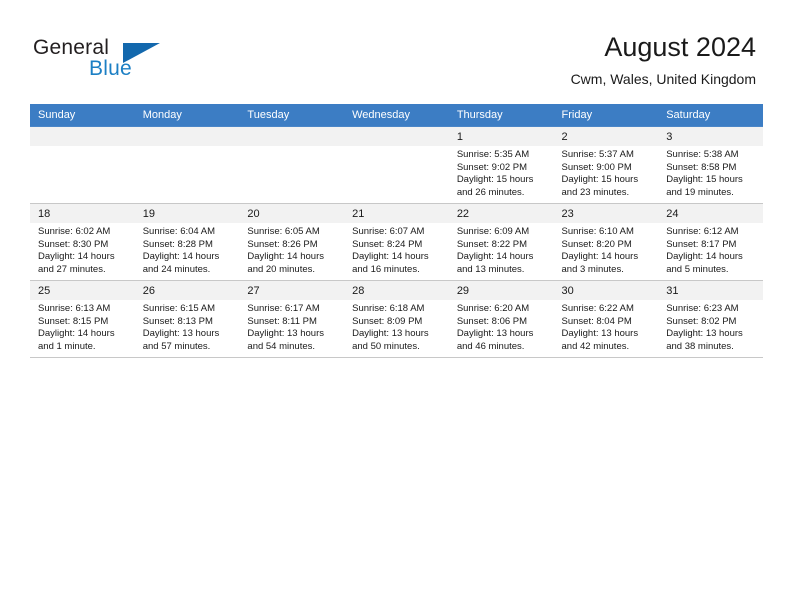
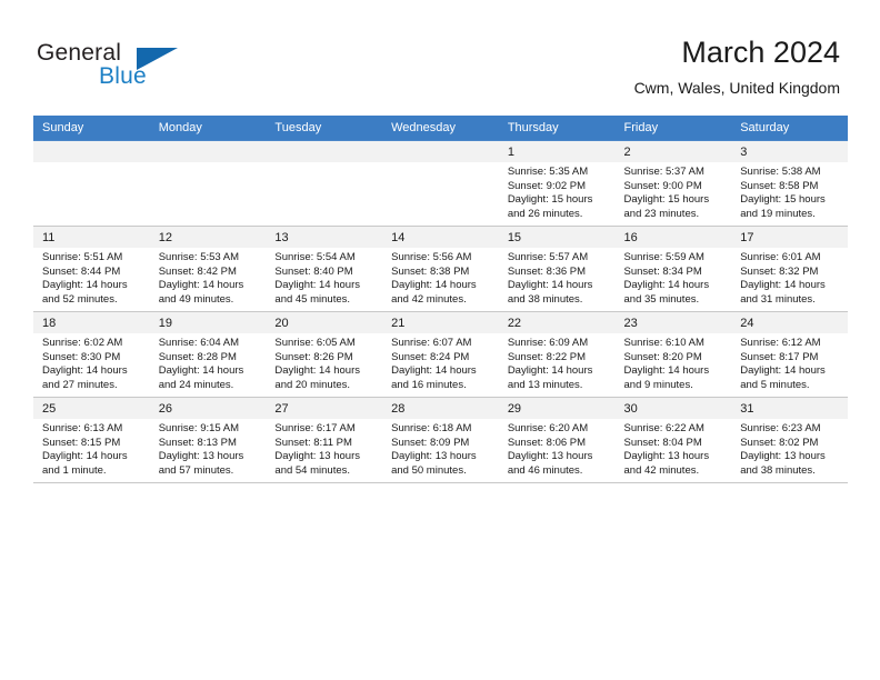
  General
  Blue
- August 2024
+ March 2024
  Cwm, Wales, United Kingdom
  Sunday	Monday	Tuesday	Wednesday	Thursday	Friday	Saturday
  				1Sunrise: 5:35 AMSunset: 9:02 PMDaylight: 15 hoursand 26 minutes.	2Sunrise: 5:37 AMSunset: 9:00 PMDaylight: 15 hoursand 23 minutes.	3Sunrise: 5:38 AMSunset: 8:58 PMDaylight: 15 hoursand 19 minutes.
+ 11Sunrise: 5:51 AMSunset: 8:44 PMDaylight: 14 hoursand 52 minutes.	12Sunrise: 5:53 AMSunset: 8:42 PMDaylight: 14 hoursand 49 minutes.	13Sunrise: 5:54 AMSunset: 8:40 PMDaylight: 14 hoursand 45 minutes.	14Sunrise: 5:56 AMSunset: 8:38 PMDaylight: 14 hoursand 42 minutes.	15Sunrise: 5:57 AMSunset: 8:36 PMDaylight: 14 hoursand 38 minutes.	16Sunrise: 5:59 AMSunset: 8:34 PMDaylight: 14 hoursand 35 minutes.	17Sunrise: 6:01 AMSunset: 8:32 PMDaylight: 14 hoursand 31 minutes.
- 18Sunrise: 6:02 AMSunset: 8:30 PMDaylight: 14 hoursand 27 minutes.	19Sunrise: 6:04 AMSunset: 8:28 PMDaylight: 14 hoursand 24 minutes.	20Sunrise: 6:05 AMSunset: 8:26 PMDaylight: 14 hoursand 20 minutes.	21Sunrise: 6:07 AMSunset: 8:24 PMDaylight: 14 hoursand 16 minutes.	22Sunrise: 6:09 AMSunset: 8:22 PMDaylight: 14 hoursand 13 minutes.	23Sunrise: 6:10 AMSunset: 8:20 PMDaylight: 14 hoursand 3 minutes.	24Sunrise: 6:12 AMSunset: 8:17 PMDaylight: 14 hoursand 5 minutes.
+ 18Sunrise: 6:02 AMSunset: 8:30 PMDaylight: 14 hoursand 27 minutes.	19Sunrise: 6:04 AMSunset: 8:28 PMDaylight: 14 hoursand 24 minutes.	20Sunrise: 6:05 AMSunset: 8:26 PMDaylight: 14 hoursand 20 minutes.	21Sunrise: 6:07 AMSunset: 8:24 PMDaylight: 14 hoursand 16 minutes.	22Sunrise: 6:09 AMSunset: 8:22 PMDaylight: 14 hoursand 13 minutes.	23Sunrise: 6:10 AMSunset: 8:20 PMDaylight: 14 hoursand 9 minutes.	24Sunrise: 6:12 AMSunset: 8:17 PMDaylight: 14 hoursand 5 minutes.
- 25Sunrise: 6:13 AMSunset: 8:15 PMDaylight: 14 hoursand 1 minute.	26Sunrise: 6:15 AMSunset: 8:13 PMDaylight: 13 hoursand 57 minutes.	27Sunrise: 6:17 AMSunset: 8:11 PMDaylight: 13 hoursand 54 minutes.	28Sunrise: 6:18 AMSunset: 8:09 PMDaylight: 13 hoursand 50 minutes.	29Sunrise: 6:20 AMSunset: 8:06 PMDaylight: 13 hoursand 46 minutes.	30Sunrise: 6:22 AMSunset: 8:04 PMDaylight: 13 hoursand 42 minutes.	31Sunrise: 6:23 AMSunset: 8:02 PMDaylight: 13 hoursand 38 minutes.
+ 25Sunrise: 6:13 AMSunset: 8:15 PMDaylight: 14 hoursand 1 minute.	26Sunrise: 9:15 AMSunset: 8:13 PMDaylight: 13 hoursand 57 minutes.	27Sunrise: 6:17 AMSunset: 8:11 PMDaylight: 13 hoursand 54 minutes.	28Sunrise: 6:18 AMSunset: 8:09 PMDaylight: 13 hoursand 50 minutes.	29Sunrise: 6:20 AMSunset: 8:06 PMDaylight: 13 hoursand 46 minutes.	30Sunrise: 6:22 AMSunset: 8:04 PMDaylight: 13 hoursand 42 minutes.	31Sunrise: 6:23 AMSunset: 8:02 PMDaylight: 13 hoursand 38 minutes.
